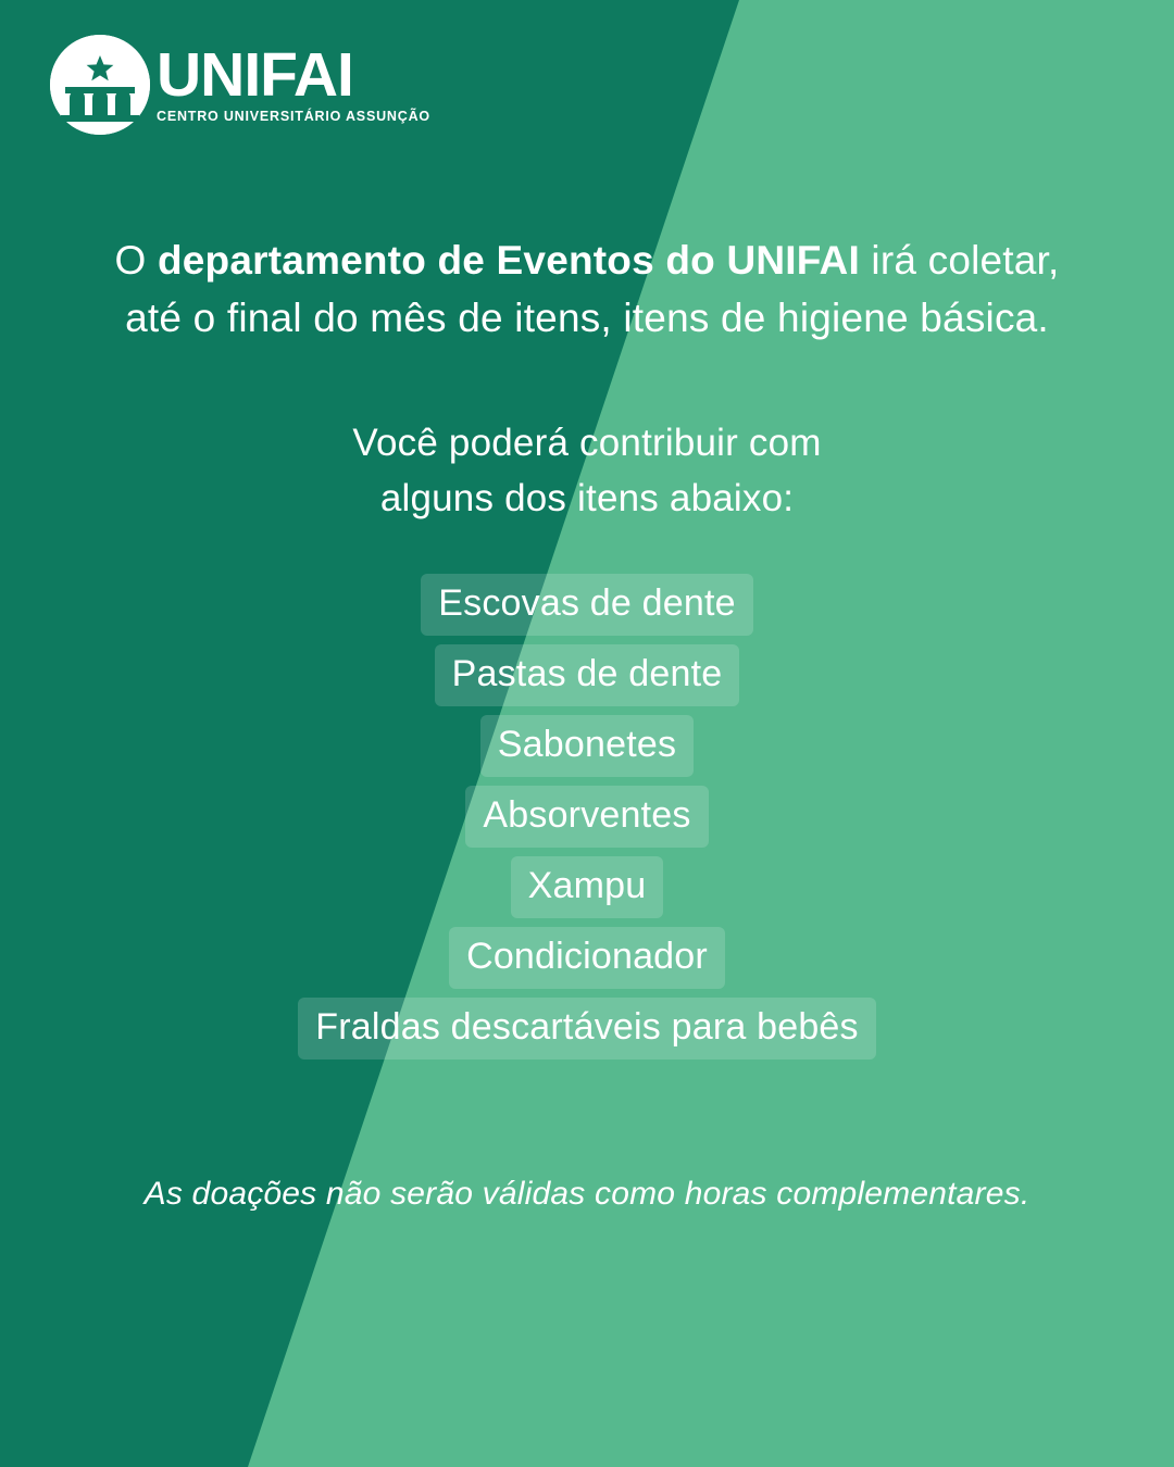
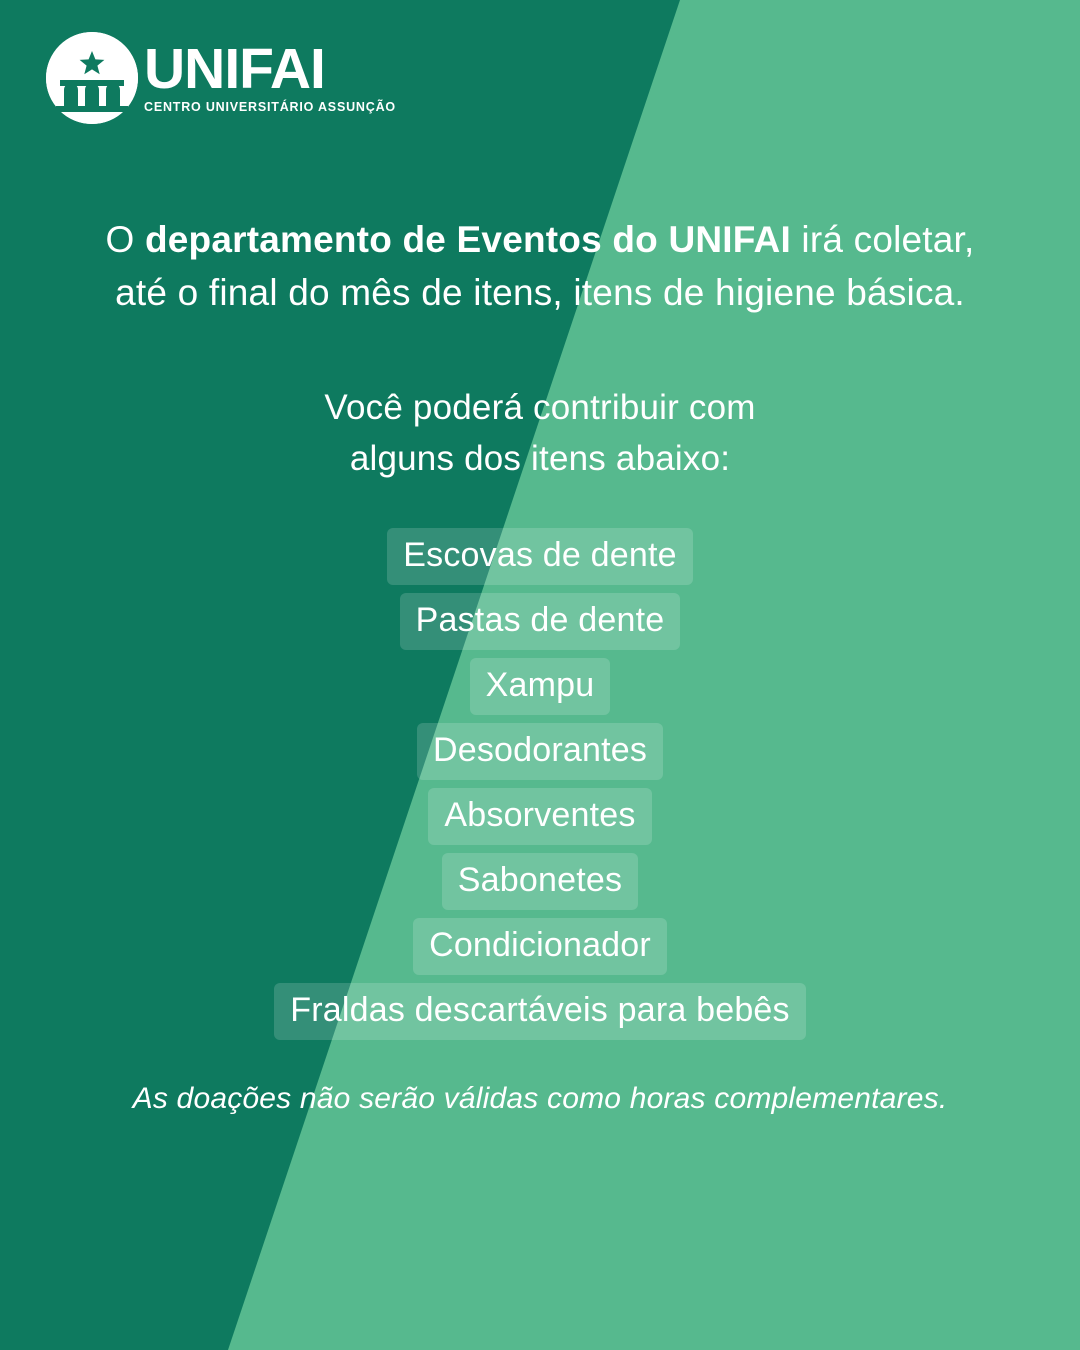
  UNIFAI
  CENTRO UNIVERSITÁRIO ASSUNÇÃO
  O departamento de Eventos do UNIFAI irá coletar,
  até o final do mês de itens, itens de higiene básica.
  Você poderá contribuir com
  alguns dos itens abaixo:
  Escovas de dente
  Pastas de dente
- Sabonetes
+ Xampu
+ Desodorantes
  Absorventes
- Xampu
+ Sabonetes
  Condicionador
  Fraldas descartáveis para bebês
  As doações não serão válidas como horas complementares.
